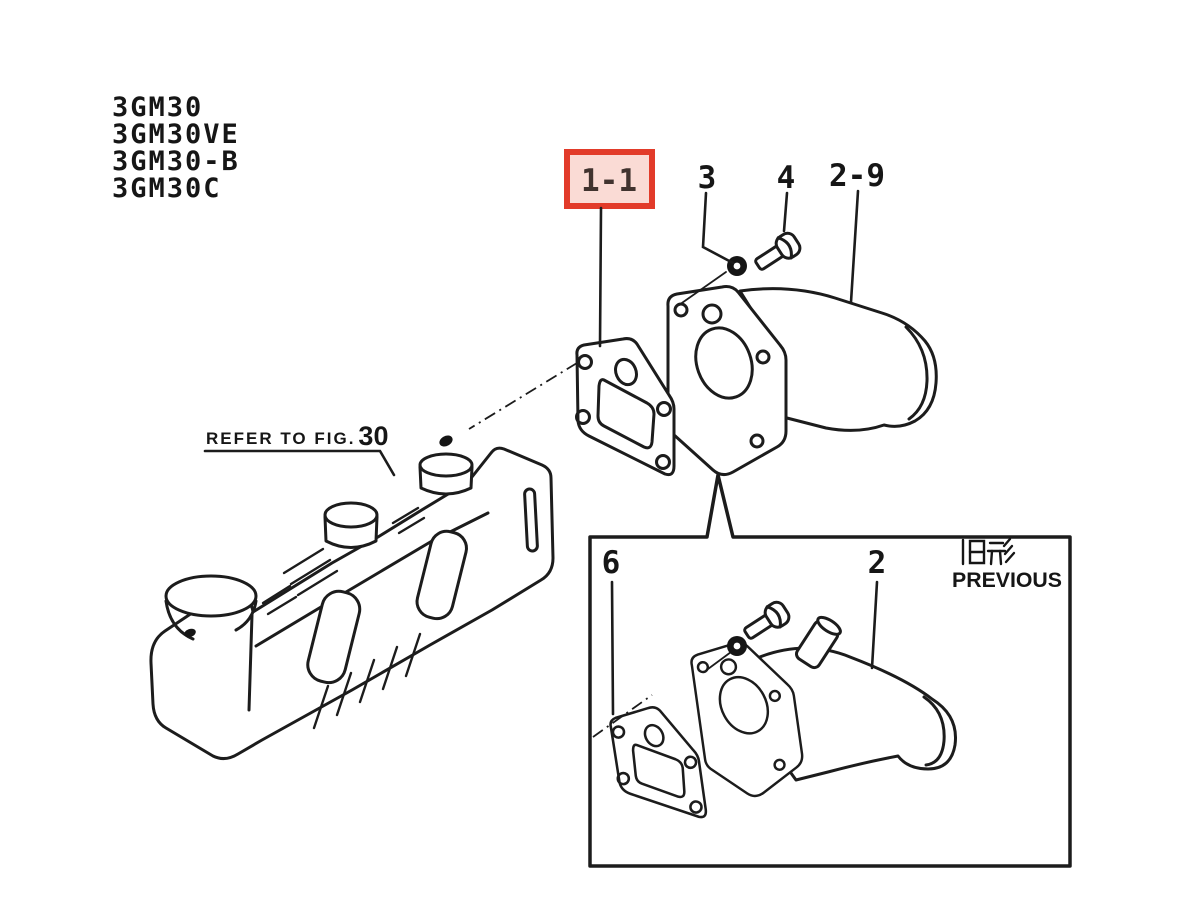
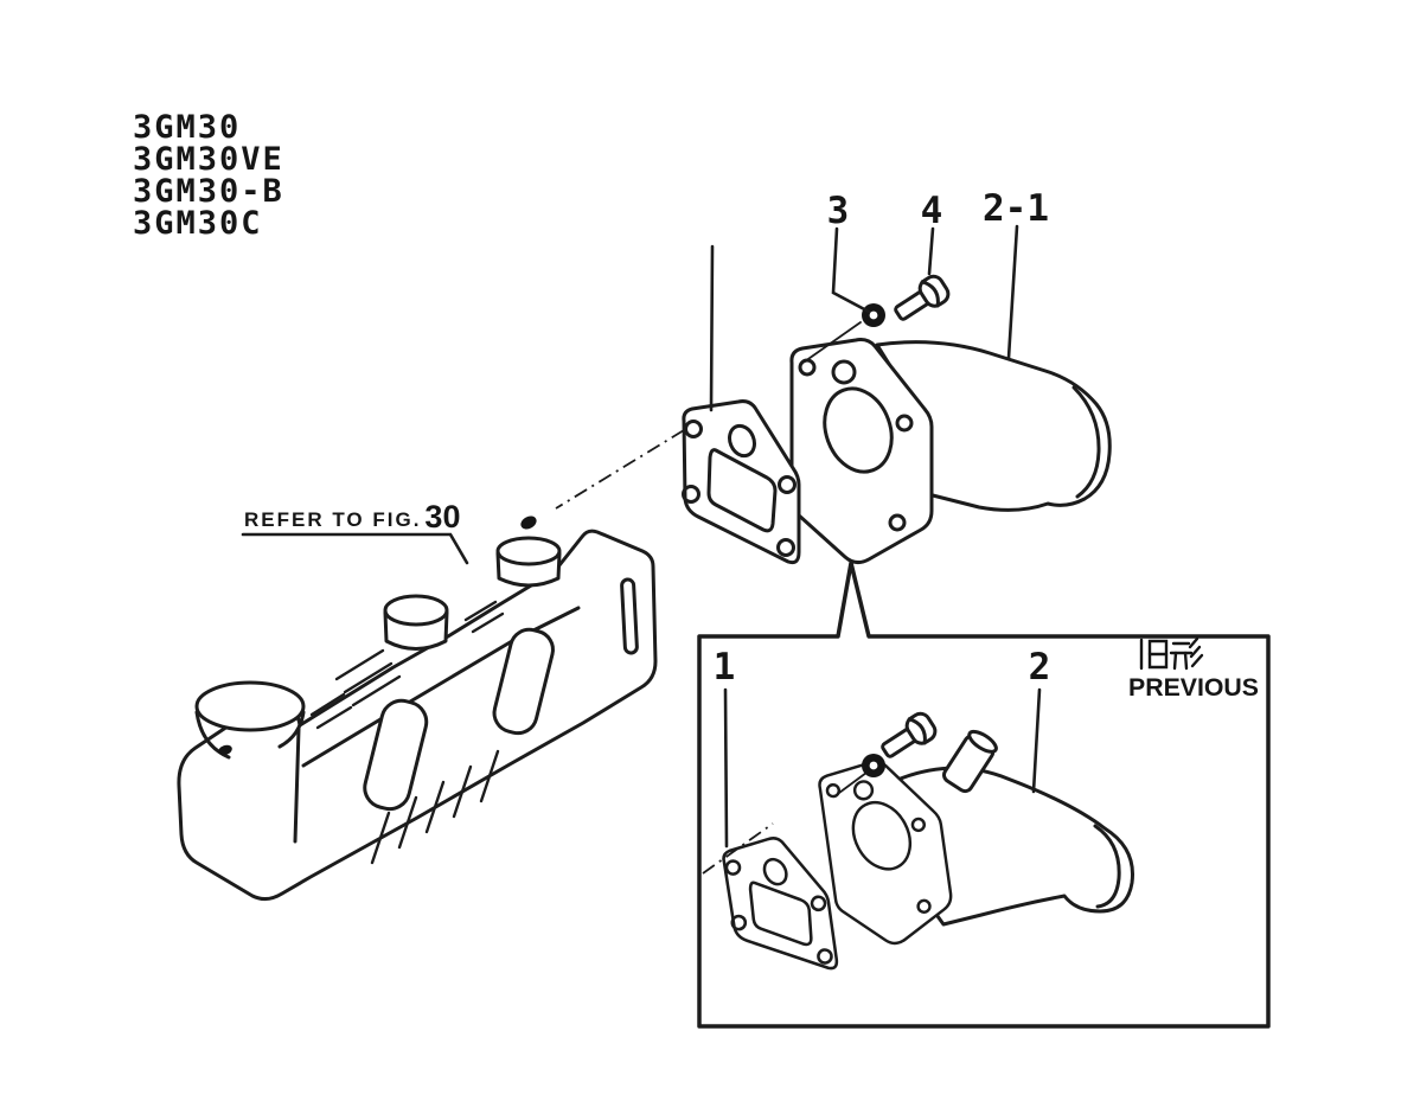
  3GM30
  3GM30VE
  3GM30-B
  3GM30C
  REFER TO FIG. 30
- 1-1
  3
  4
- 2-9
+ 2-1
- 6
+ 1
  2
  PREVIOUS
